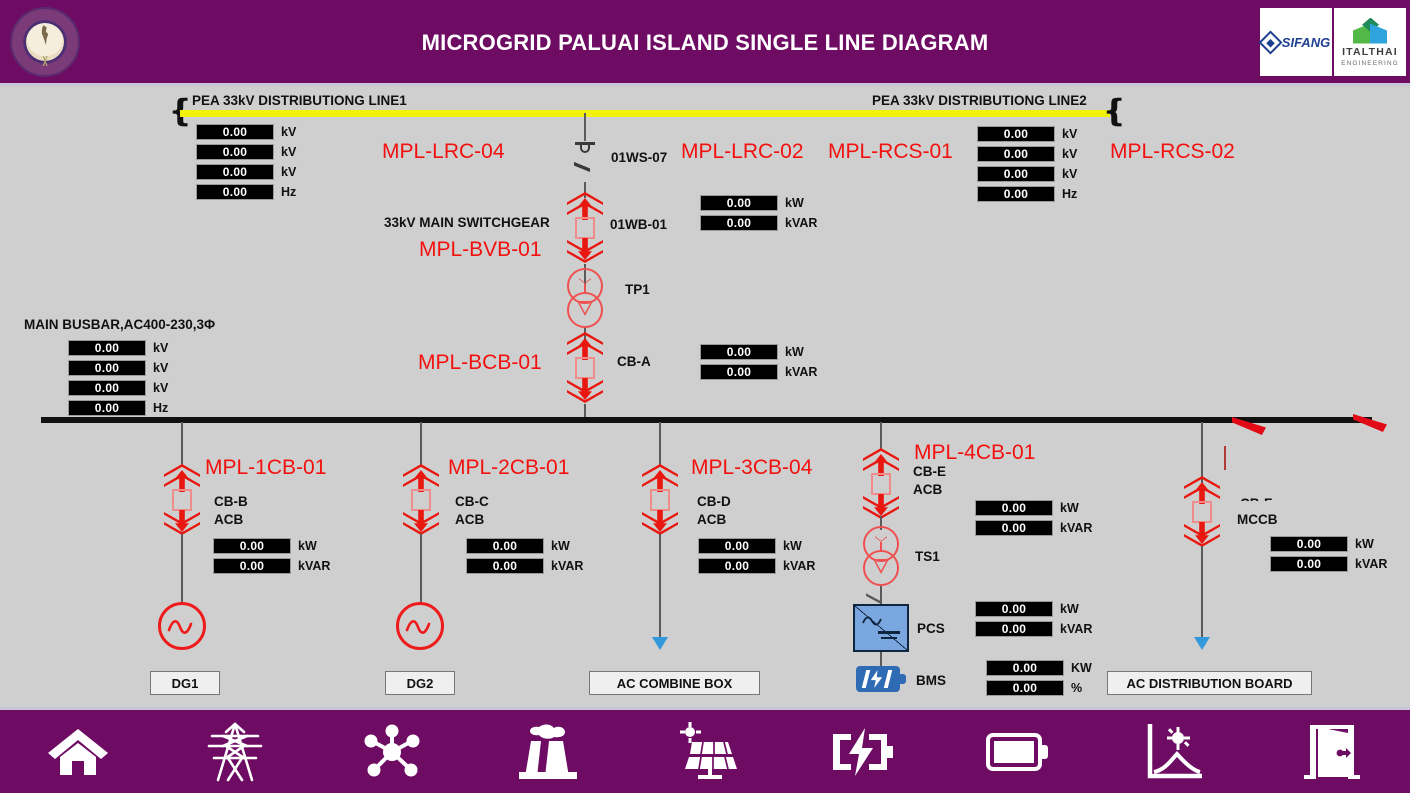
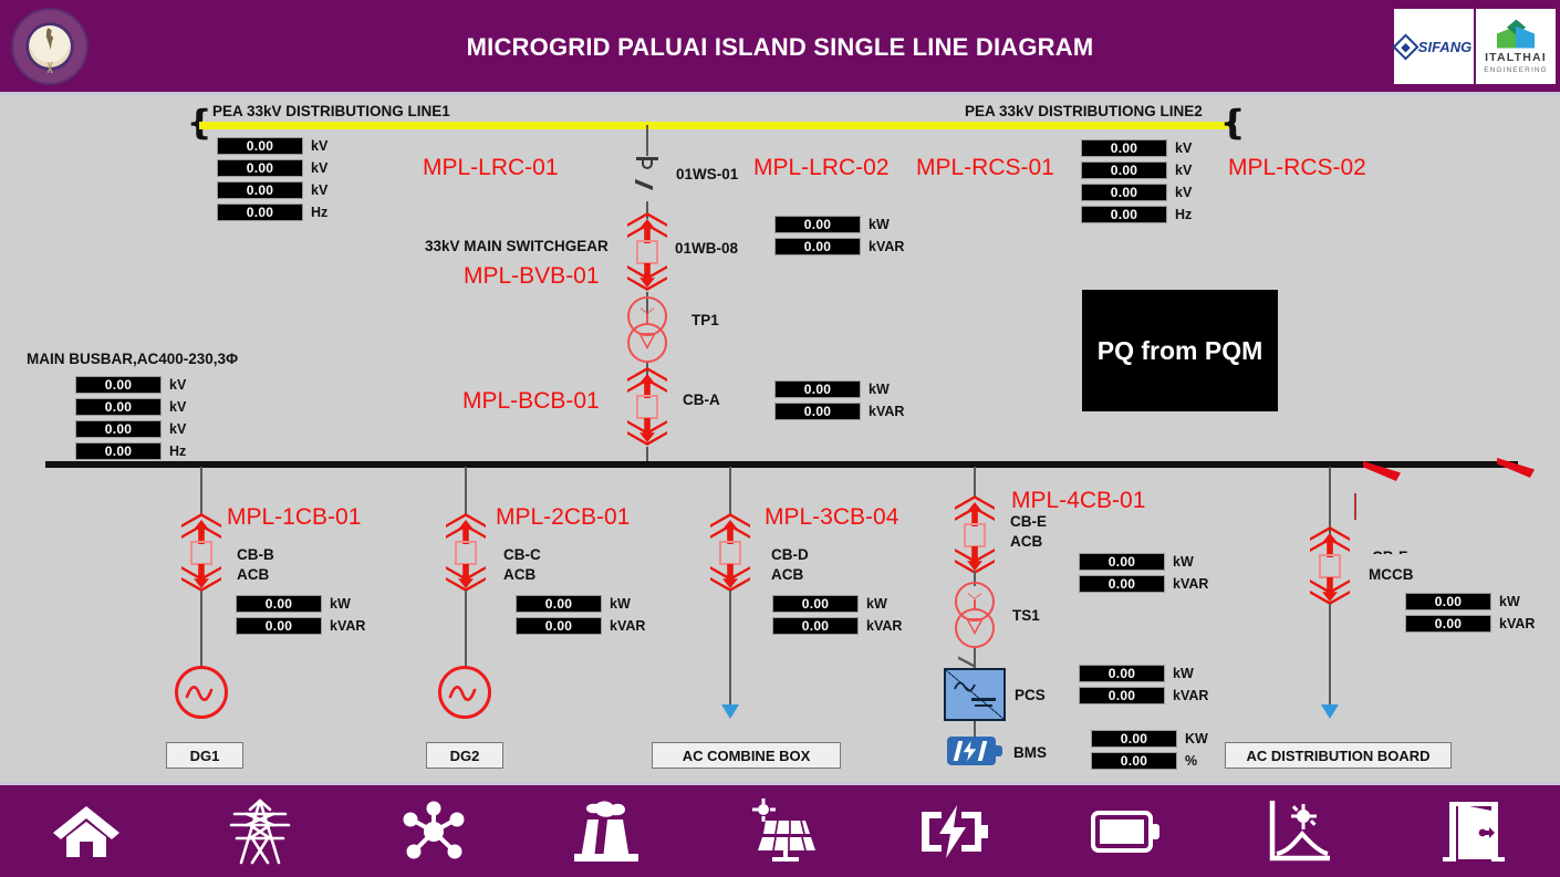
  MICROGRID PALUAI ISLAND SINGLE LINE DIAGRAM
  SIFANG
  ITALTHAI
  PEA 33kV DISTRIBUTIONG LINE1
  PEA 33kV DISTRIBUTIONG LINE2
  ❴
  0.00
  kV
  0.00
  kV
  0.00
  kV
  0.00
  Hz
  0.00
  kV
  0.00
  kV
  0.00
  kV
  0.00
  Hz
- MPL-LRC-04
+ MPL-LRC-01
  MPL-LRC-02
  MPL-RCS-01
  MPL-RCS-02
- 01WS-07
+ 01WS-01
  33kV MAIN SWITCHGEAR
  MPL-BVB-01
- 01WB-01
+ 01WB-08
  0.00
  kW
  0.00
  kVAR
  TP1
  MPL-BCB-01
  CB-A
  0.00
  kW
  0.00
  kVAR
+ PQ from PQM
  MAIN BUSBAR,AC400-230,3Φ
  0.00
  kV
  0.00
  kV
  0.00
  kV
  0.00
  Hz
  MPL-1CB-01
  CB-B
  ACB
  0.00
  kW
  0.00
  kVAR
  DG1
  MPL-2CB-01
  CB-C
  ACB
  0.00
  kW
  0.00
  kVAR
  DG2
  MPL-3CB-04
  CB-D
  ACB
  0.00
  kW
  0.00
  kVAR
  AC COMBINE BOX
  MPL-4CB-01
  CB-E
  ACB
  0.00
  kW
  0.00
  kVAR
  TS1
  PCS
  0.00
  kW
  0.00
  kVAR
  BMS
  0.00
  KW
  0.00
  %
  MCCB
  0.00
  kW
  0.00
  kVAR
  AC DISTRIBUTION BOARD
